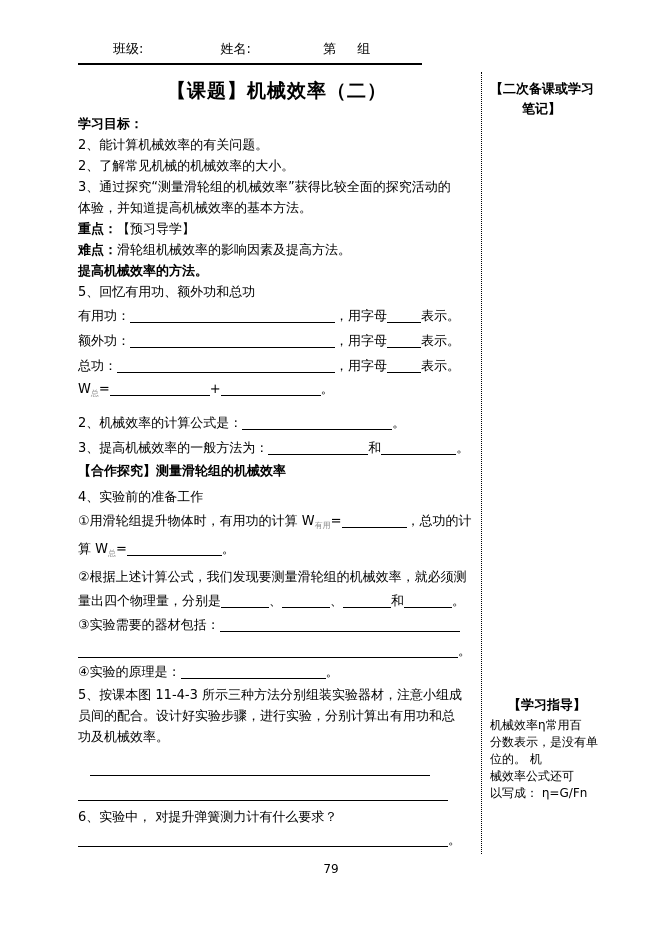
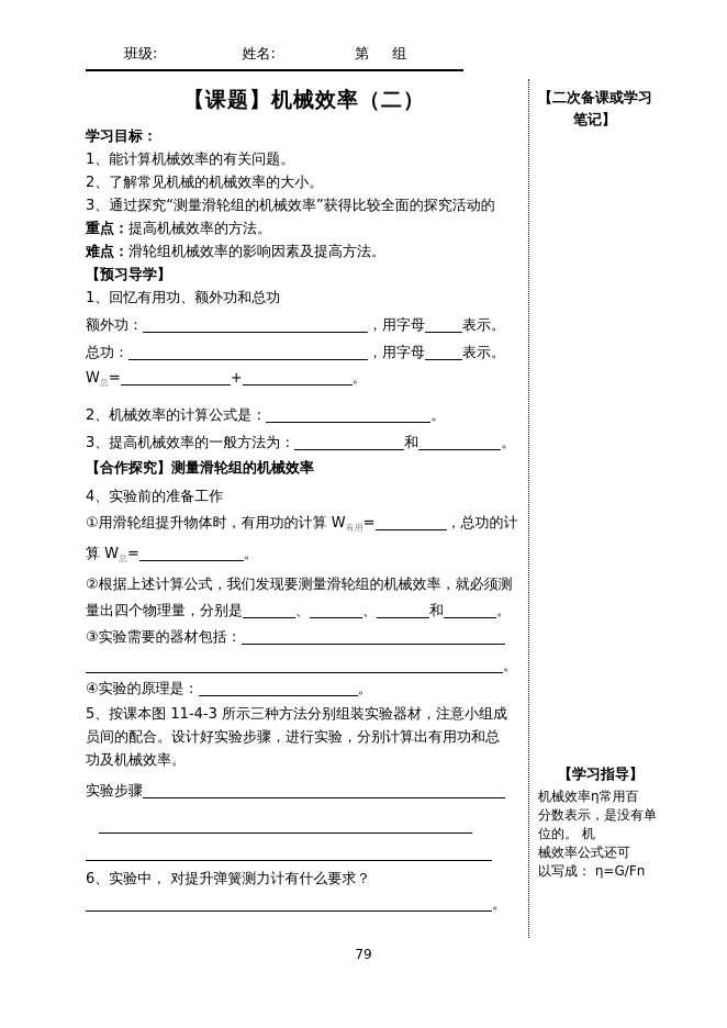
  班级: 姓名: 第 组
  【课题】机械效率（二）
  学习目标：
- 2、能计算机械效率的有关问题。
+ 1、能计算机械效率的有关问题。
  2、了解常见机械的机械效率的大小。
  3、通过探究“测量滑轮组的机械效率”获得比较全面的探究活动的
- 体验，并知道提高机械效率的基本方法。
- 重点：【预习导学】
+ 重点：提高机械效率的方法。
  难点：滑轮组机械效率的影响因素及提高方法。
- 提高机械效率的方法。
+ 【预习导学】
- 5、回忆有用功、额外功和总功
+ 1、回忆有用功、额外功和总功
- 有用功： ，用字母 表示。
  额外功： ，用字母 表示。
  总功： ，用字母 表示。
  W总= + 。
  2、机械效率的计算公式是： 。
  3、提高机械效率的一般方法为： 和 。
  【合作探究】测量滑轮组的机械效率
  4、实验前的准备工作
  ①用滑轮组提升物体时，有用功的计算 W有用= ，总功的计
  算 W总= 。
  ②根据上述计算公式，我们发现要测量滑轮组的机械效率，就必须测
  量出四个物理量，分别是 、 、 和 。
  ③实验需要的器材包括：
  。
  ④实验的原理是： 。
  5、按课本图 11-4-3 所示三种方法分别组装实验器材，注意小组成
  员间的配合。设计好实验步骤，进行实验，分别计算出有用功和总
  功及机械效率。
+ 实验步骤
  6、实验中， 对提升弹簧测力计有什么要求？
  。
  【二次备课或学习
  笔记】
  【学习指导】
  机械效率η常用百
  分数表示，是没有单
  位的。 机
  械效率公式还可
  以写成： η=G/Fn
  79
